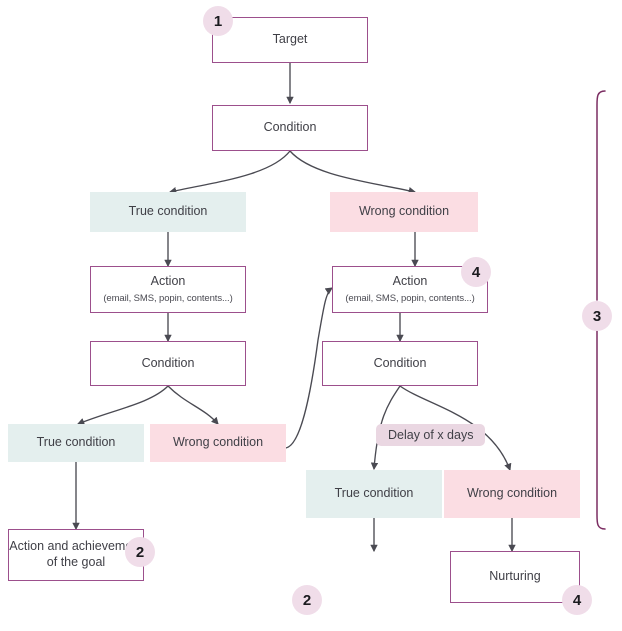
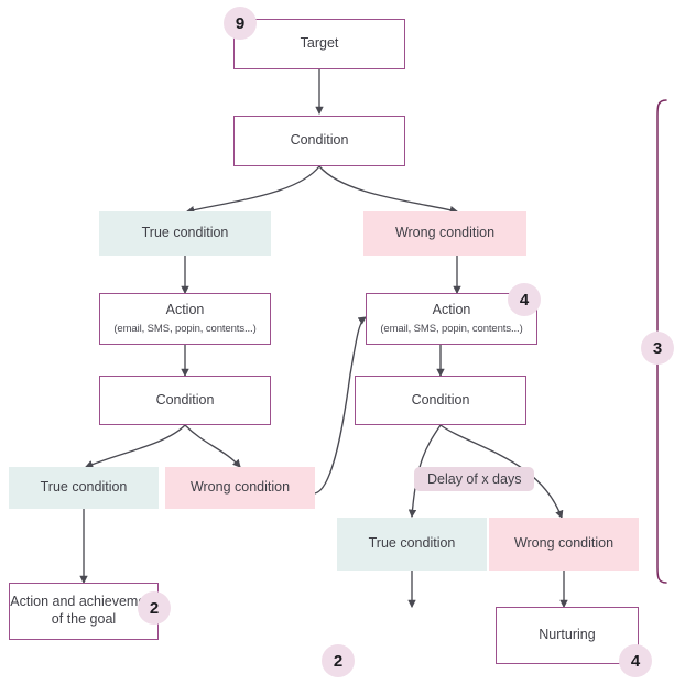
  Target
  Condition
  True condition
  Wrong condition
  Action
  (email, SMS, popin, contents...)
  Action
  (email, SMS, popin, contents...)
  Condition
  Condition
  True condition
  Wrong condition
  Delay of x days
  True condition
  Wrong condition
  Action and achievem of the goal
  Nurturing
- 1
+ 9
  4
  2
  2
  4
  3
